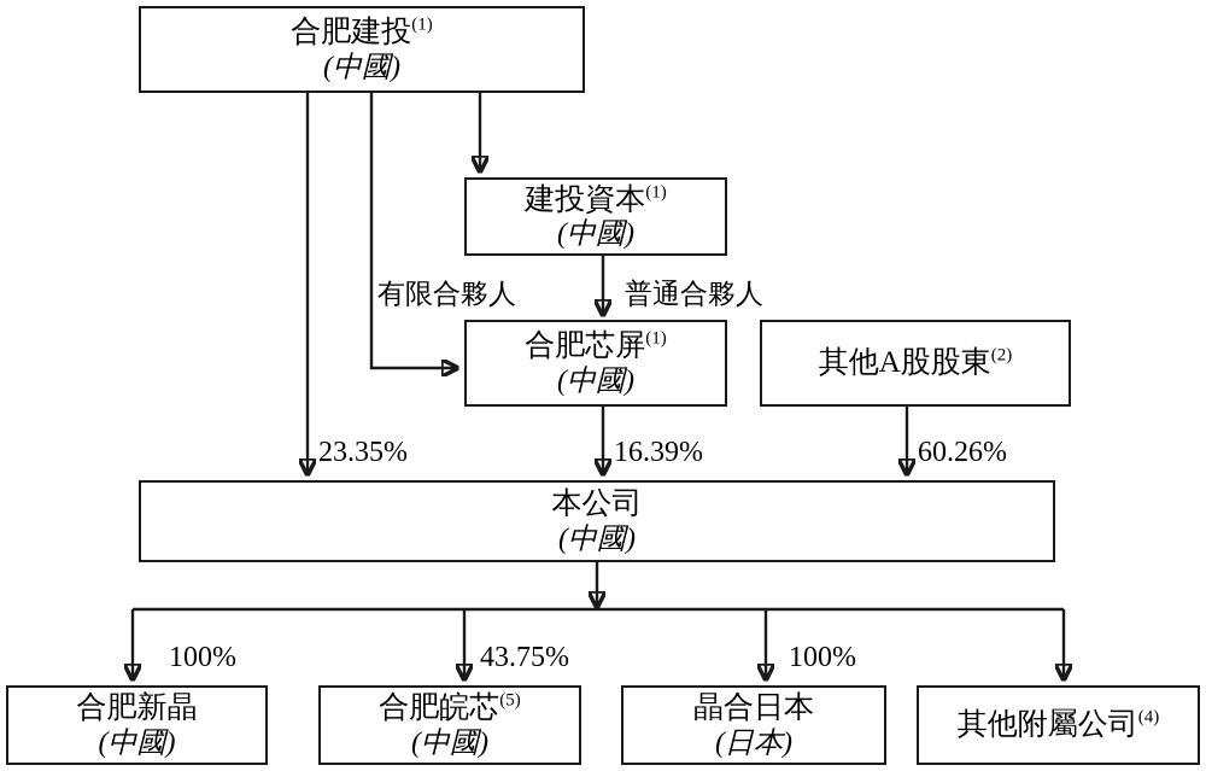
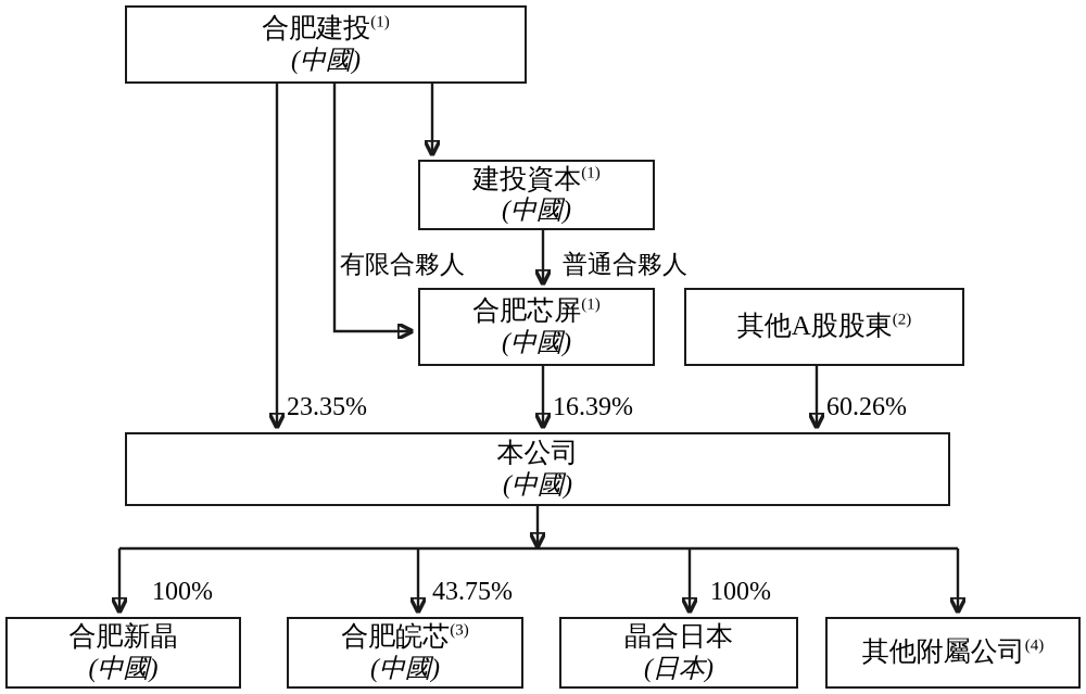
  合肥建投(1)
  (中國)
  建投資本(1)
  (中國)
  有限合夥人
  普通合夥人
  合肥芯屏(1)
  (中國)
  其他A股股東(2)
  23.35%
  16.39%
  60.26%
  本公司
  (中國)
  100%
  43.75%
  100%
  合肥新晶
  (中國)
- 合肥皖芯(5)
+ 合肥皖芯(3)
  (中國)
  晶合日本
  (日本)
  其他附屬公司(4)
